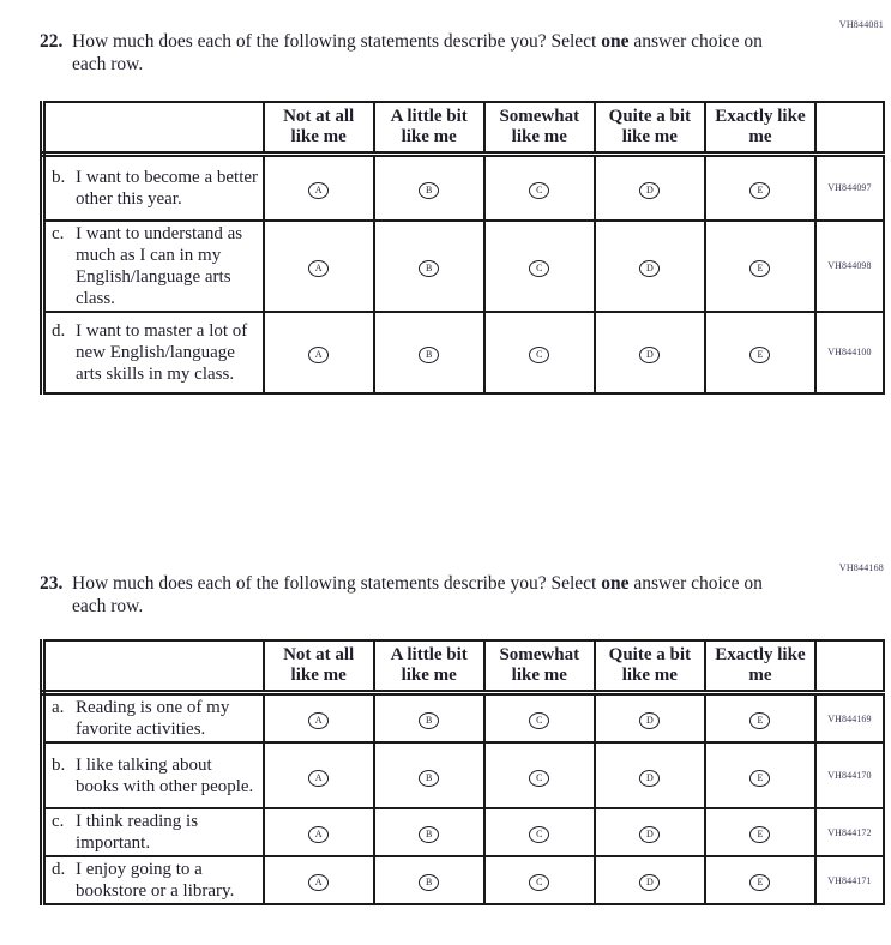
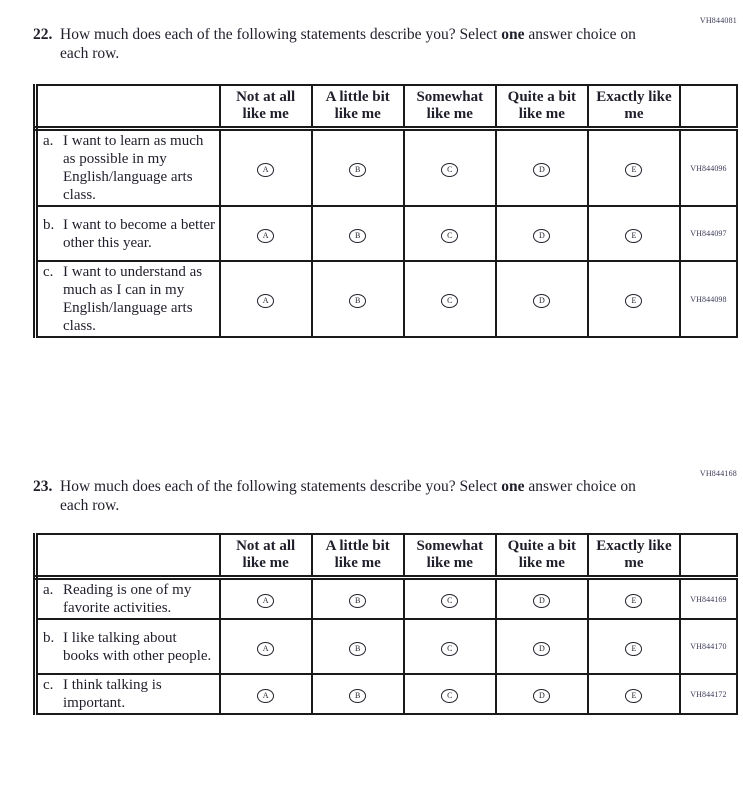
  VH844081
  22.
  How much does each of the following statements describe you? Select one answer choice on each row.
  	Not at all like me	A little bit like me	Somewhat like me	Quite a bit like me	Exactly like me
+ a. I want to learn as much as possible in my English/language arts class.	A	B	C	D	E	VH844096
  b. I want to become a better other this year.	A	B	C	D	E	VH844097
  c. I want to understand as much as I can in my English/language arts class.	A	B	C	D	E	VH844098
- d. I want to master a lot of new English/language arts skills in my class.	A	B	C	D	E	VH844100
  VH844168
  23.
  How much does each of the following statements describe you? Select one answer choice on each row.
  	Not at all like me	A little bit like me	Somewhat like me	Quite a bit like me	Exactly like me
  a. Reading is one of my favorite activities.	A	B	C	D	E	VH844169
  b. I like talking about books with other people.	A	B	C	D	E	VH844170
- c. I think reading is important.	A	B	C	D	E	VH844172
+ c. I think talking is important.	A	B	C	D	E	VH844172
- d. I enjoy going to a bookstore or a library.	A	B	C	D	E	VH844171
